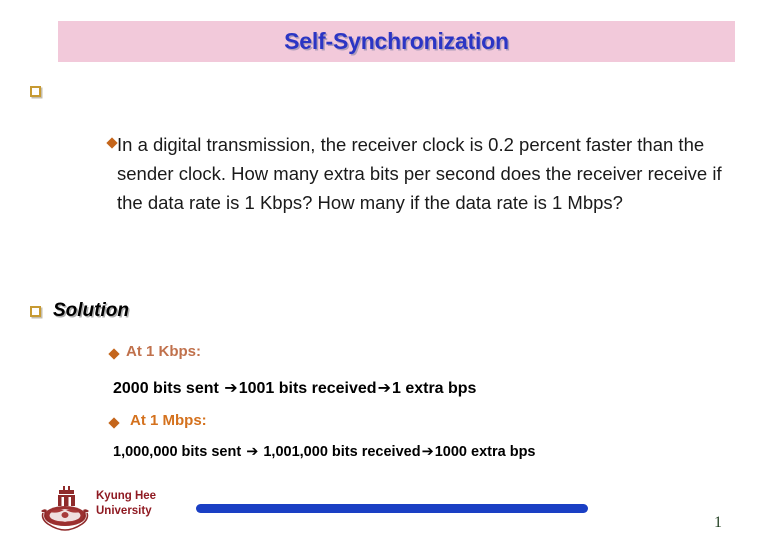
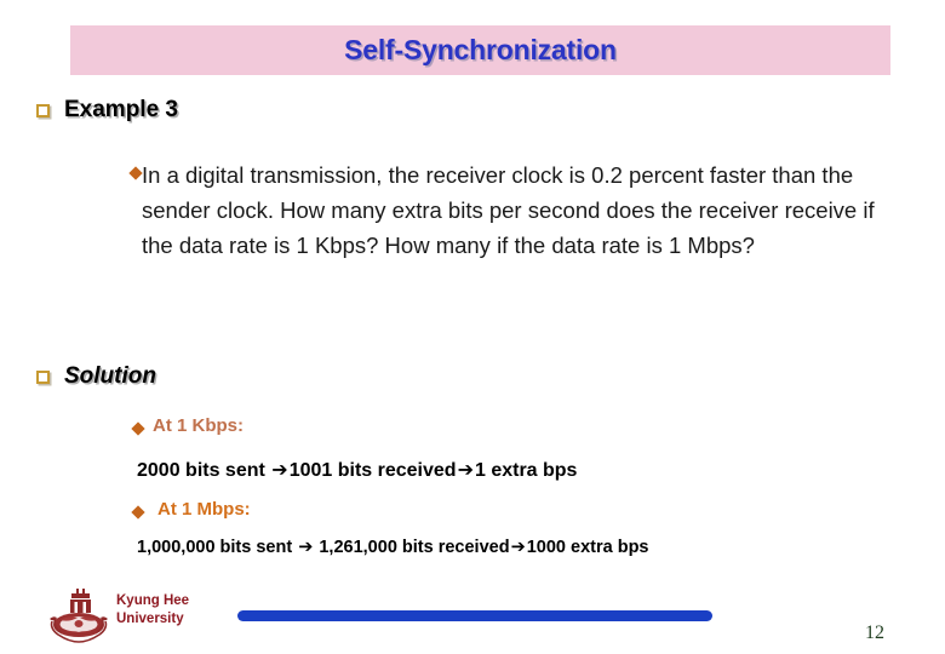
  Self-Synchronization
+ Example 3
  In a digital transmission, the receiver clock is 0.2 percent faster than the sender clock. How many extra bits per second does the receiver receive if the data rate is 1 Kbps? How many if the data rate is 1 Mbps?
  Solution
  At 1 Kbps:
  2000 bits sent ➔1001 bits received➔1 extra bps
  At 1 Mbps:
- 1,000,000 bits sent ➔ 1,001,000 bits received➔1000 extra bps
+ 1,000,000 bits sent ➔ 1,261,000 bits received➔1000 extra bps
  Kyung Hee
  University
- 1
+ 12
